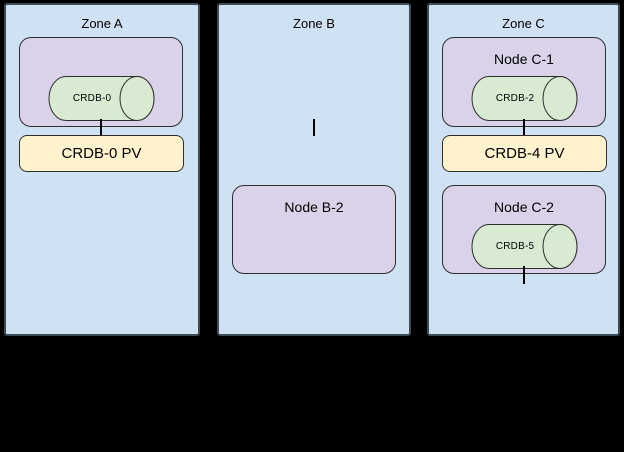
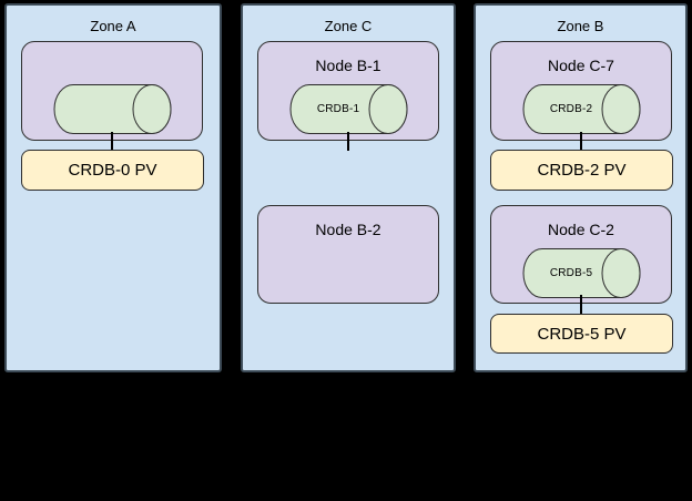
  Zone A
- CRDB-0
  CRDB-0 PV
- Zone B
+ Zone C
+ Node B-1
+ CRDB-1
  Node B-2
- Zone C
+ Zone B
- Node C-1
+ Node C-7
  CRDB-2
- CRDB-4 PV
+ CRDB-2 PV
  Node C-2
  CRDB-5
+ CRDB-5 PV
